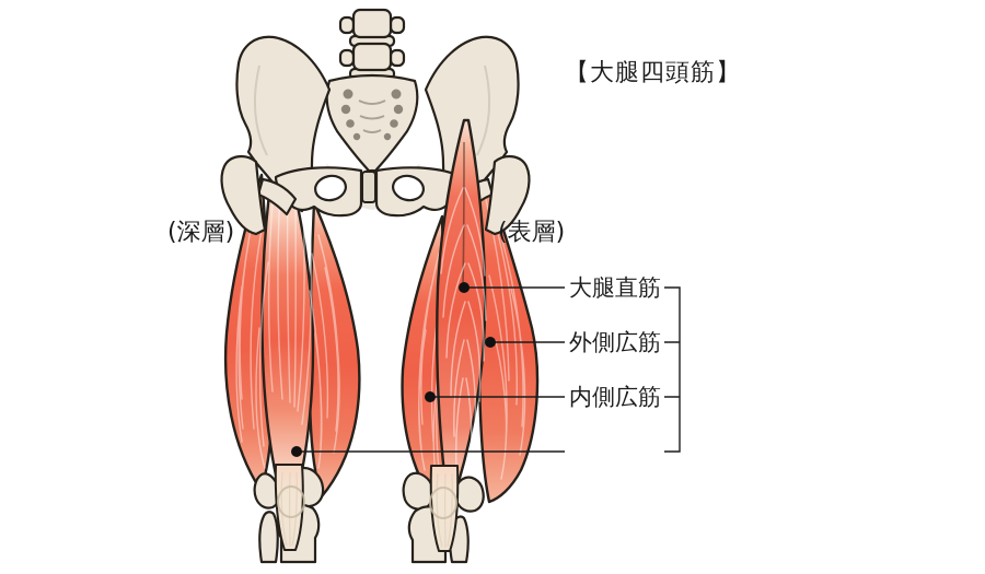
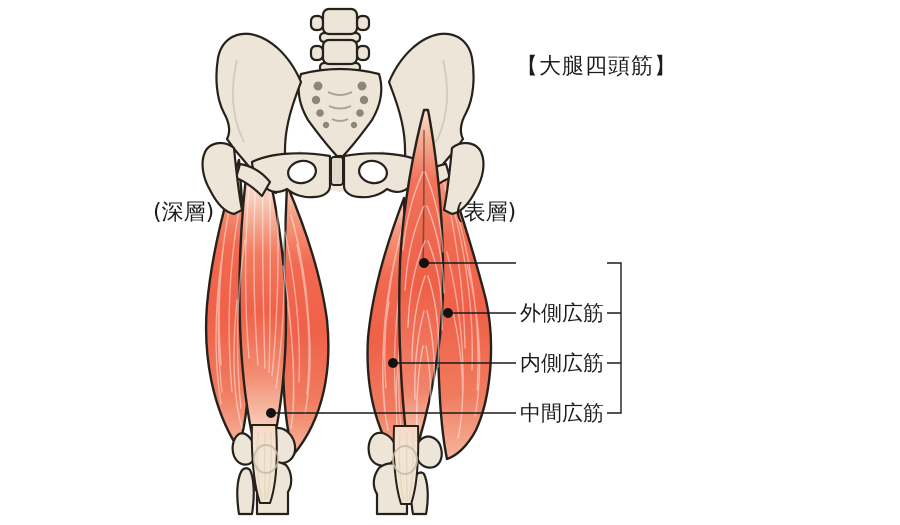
  【大腿四頭筋】
  (深層)
  (表層)
- 大腿直筋
  外側広筋
  内側広筋
+ 中間広筋
